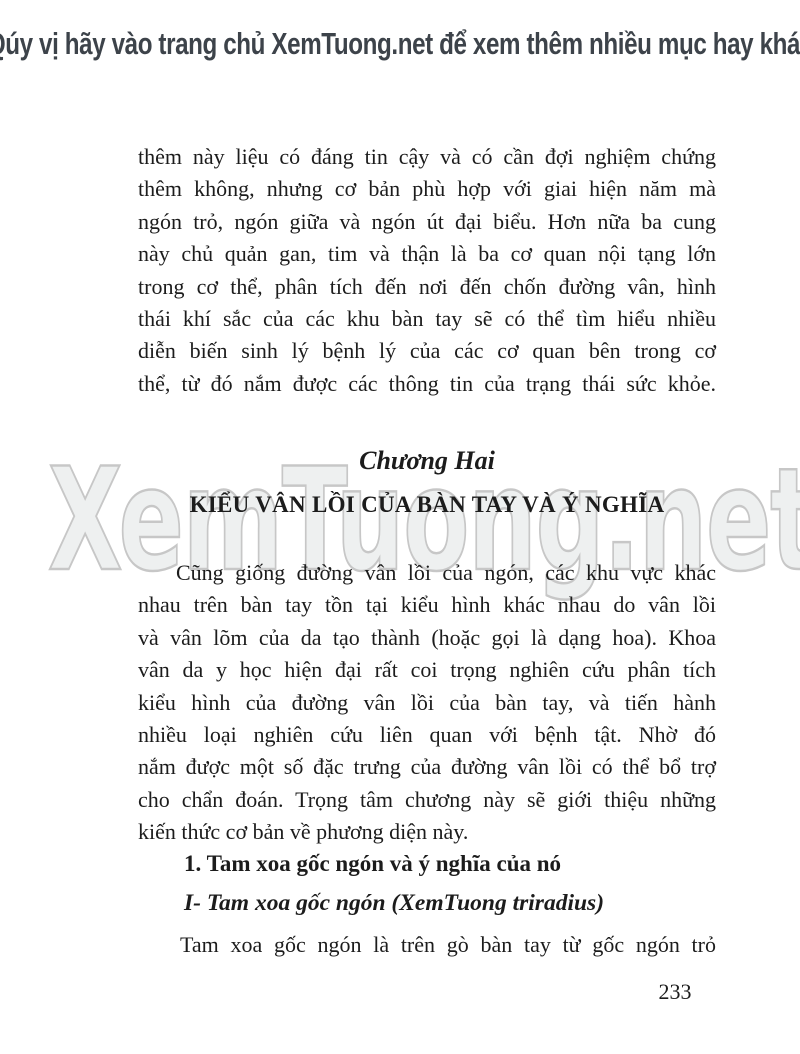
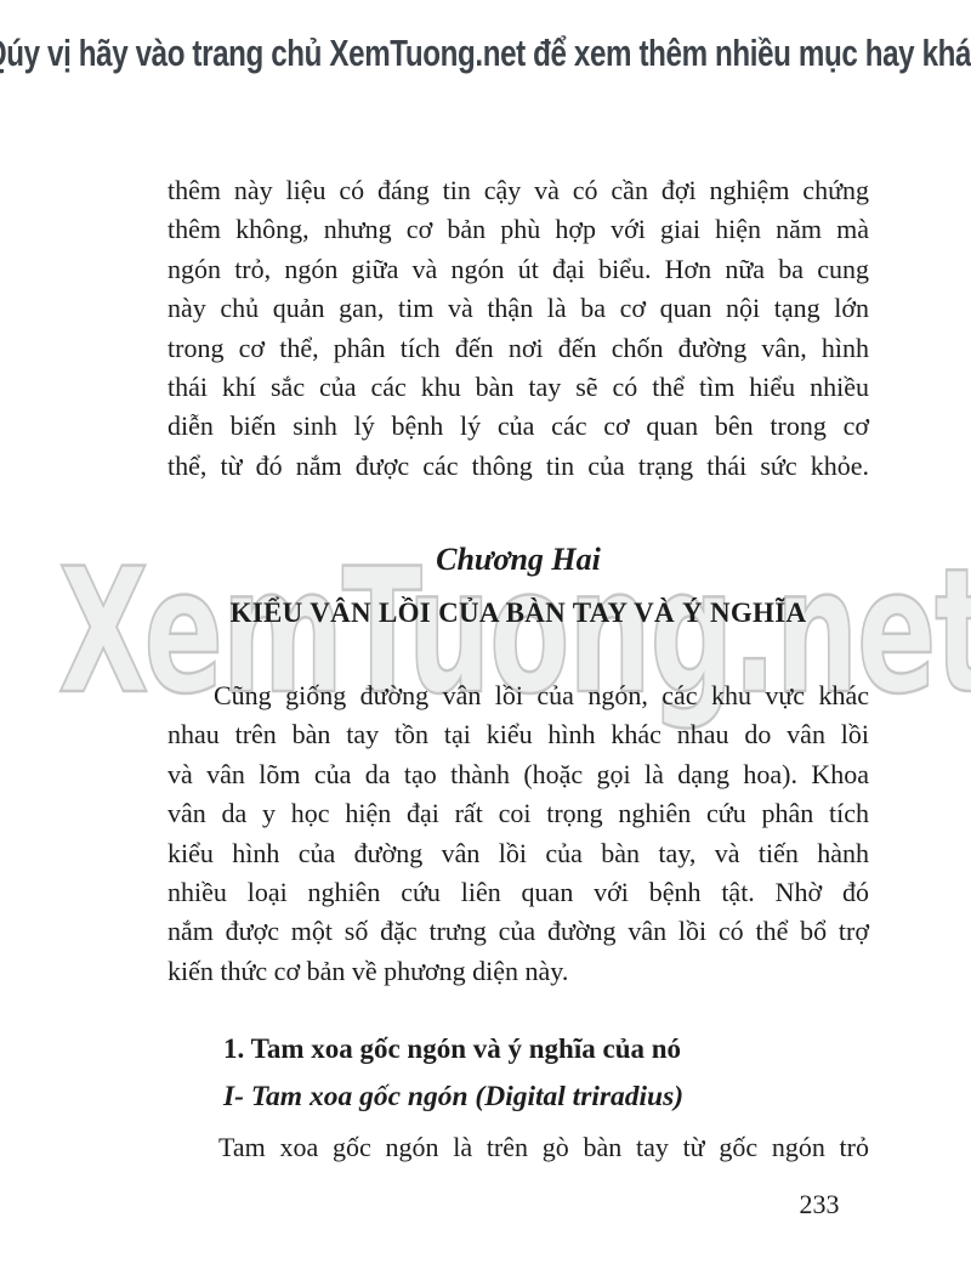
  úy vị hãy vào trang chủ XemTuong.net để xem thêm nhiều mục hay khá
  XemTuong.net
  thêm này liệu có đáng tin cậy và có cần đợi nghiệm chứng
  thêm không, nhưng cơ bản phù hợp với giai hiện năm mà
  ngón trỏ, ngón giữa và ngón út đại biểu. Hơn nữa ba cung
  này chủ quản gan, tim và thận là ba cơ quan nội tạng lớn
  trong cơ thể, phân tích đến nơi đến chốn đường vân, hình
  thái khí sắc của các khu bàn tay sẽ có thể tìm hiểu nhiều
  diễn biến sinh lý bệnh lý của các cơ quan bên trong cơ
  thể, từ đó nắm được các thông tin của trạng thái sức khỏe.
  Chương Hai
  KIỂU VÂN LỒI CỦA BÀN TAY VÀ Ý NGHĨA
  Cũng giống đường vân lồi của ngón, các khu vực khác
  nhau trên bàn tay tồn tại kiểu hình khác nhau do vân lồi
  và vân lõm của da tạo thành (hoặc gọi là dạng hoa). Khoa
  vân da y học hiện đại rất coi trọng nghiên cứu phân tích
  kiểu hình của đường vân lồi của bàn tay, và tiến hành
  nhiều loại nghiên cứu liên quan với bệnh tật. Nhờ đó
  nắm được một số đặc trưng của đường vân lồi có thể bổ trợ
- cho chẩn đoán. Trọng tâm chương này sẽ giới thiệu những
  kiến thức cơ bản về phương diện này.
  1. Tam xoa gốc ngón và ý nghĩa của nó
- I- Tam xoa gốc ngón (XemTuong triradius)
+ I- Tam xoa gốc ngón (Digital triradius)
  Tam xoa gốc ngón là trên gò bàn tay từ gốc ngón trỏ
  233
